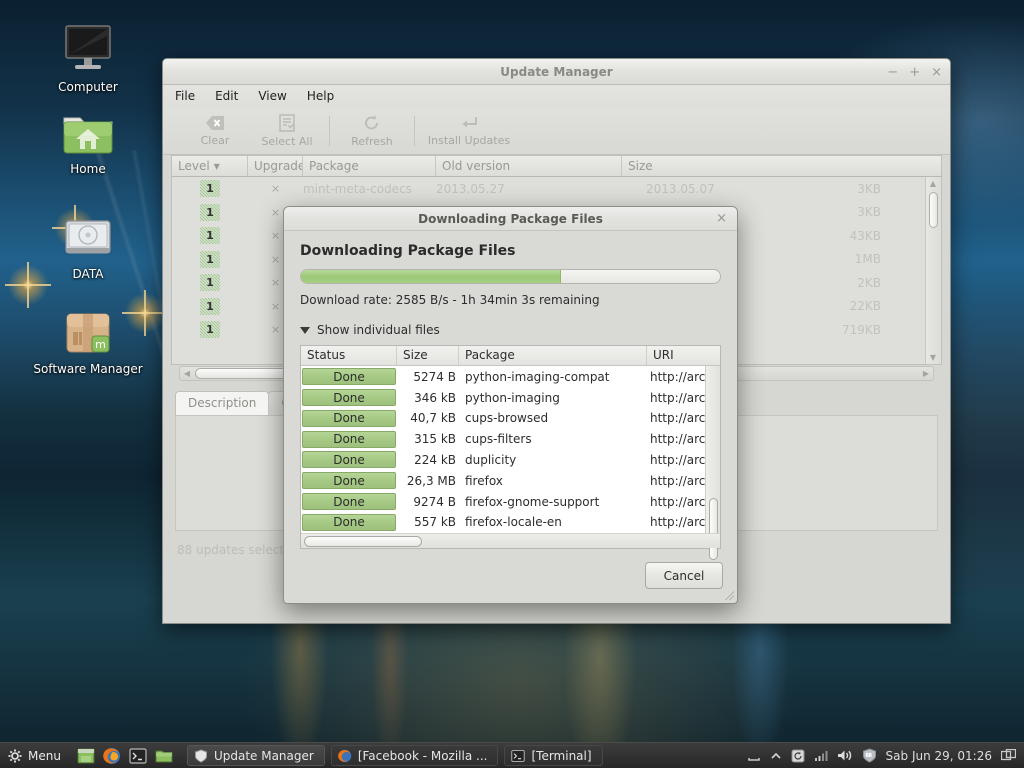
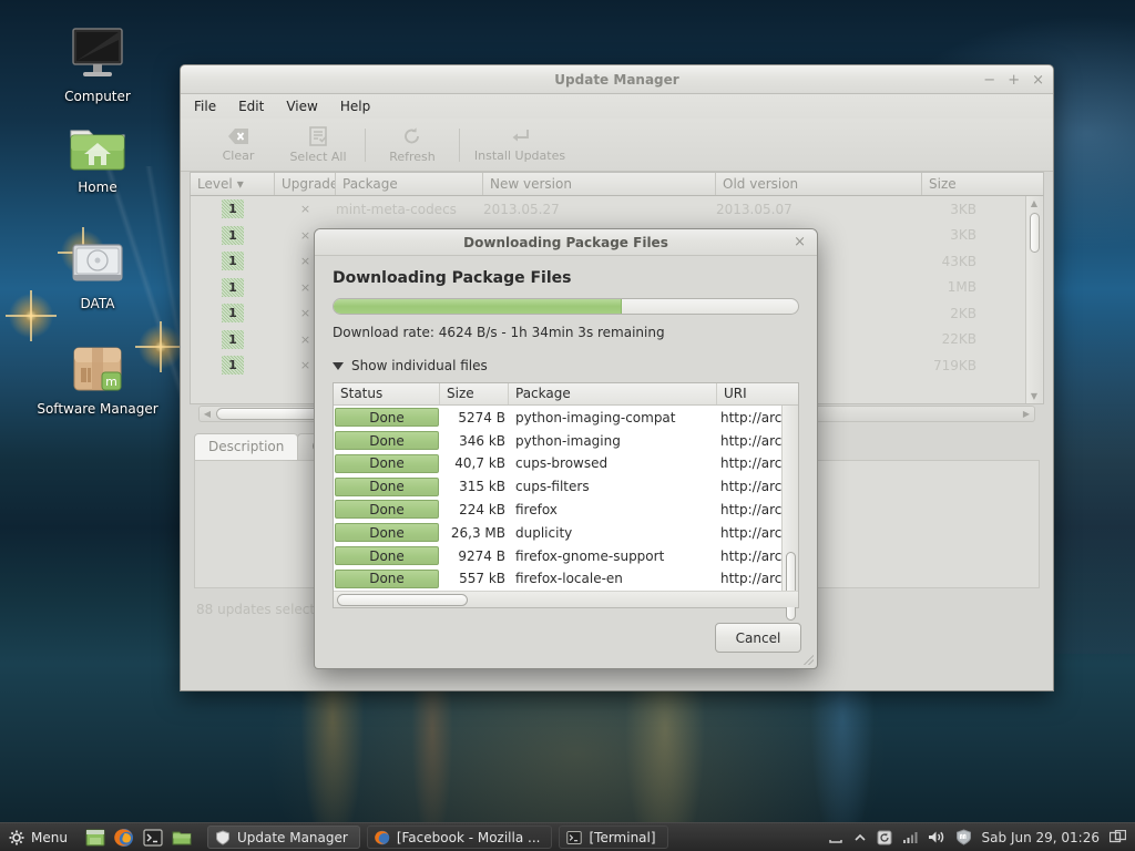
  Computer
  Home
  DATA
  m
  Software Manager
  Update Manager
  −
  +
  ×
  File
  Edit
  View
  Help
  Clear
  Select All
  Refresh
  Install Updates
  Level ▾
  Upgrade
  Package
+ New version
  Old version
  Size
  1
  ×
  mint-meta-codecs
  2013.05.27
  2013.05.07
  3KB
  1
  ×
  3KB
  1
  ×
  43KB
  1
  ×
  1MB
  1
  ×
  2KB
  1
  ×
  22KB
  1
  ×
  719KB
  ▲
  ▼
  ◀
  ▶
  Description
  Downloading Package Files
  ×
  Downloading Package Files
- Download rate: 2585 B/s - 1h 34min 3s remaining
+ Download rate: 4624 B/s - 1h 34min 3s remaining
  Show individual files
  Status
  Size
  Package
  URI
  Done
  5274 B
  python-imaging-compat
  http://arc
  Done
  346 kB
  python-imaging
  http://arc
  Done
  40,7 kB
  cups-browsed
  http://arc
  Done
  315 kB
  cups-filters
  http://arc
  Done
  224 kB
- duplicity
+ firefox
  http://arc
  Done
  26,3 MB
- firefox
+ duplicity
  http://arc
  Done
  9274 B
  firefox-gnome-support
  http://arc
  Done
  557 kB
  firefox-locale-en
  http://arc
  Cancel
  Menu
  Update Manager
  [Facebook - Mozilla ...
  [Terminal]
  Sab Jun 29, 01:26
